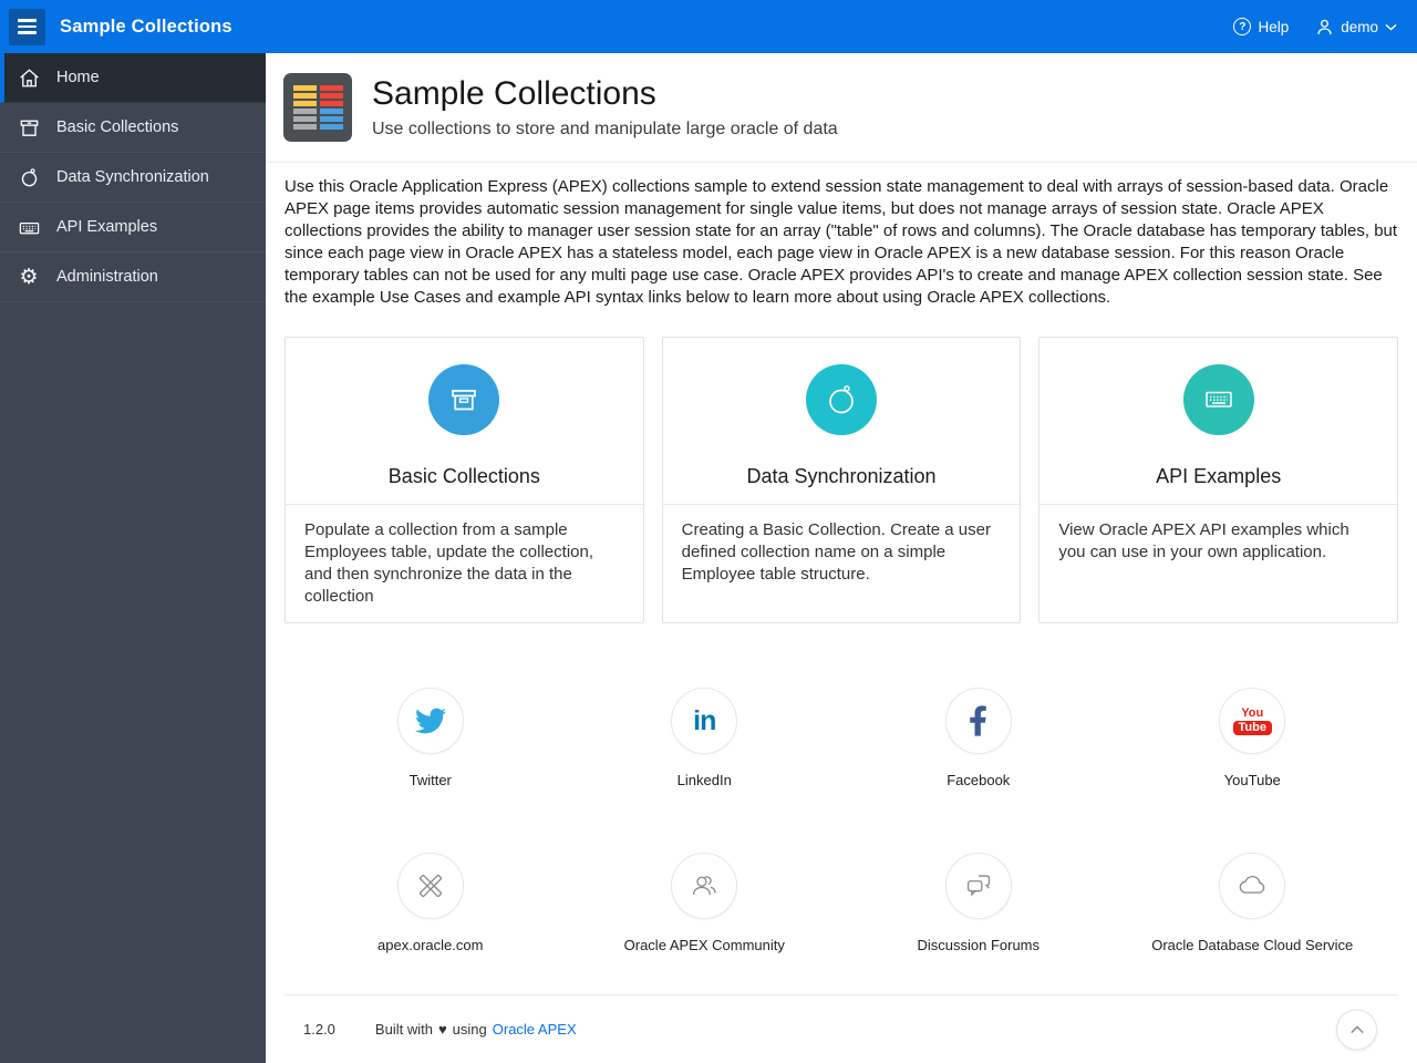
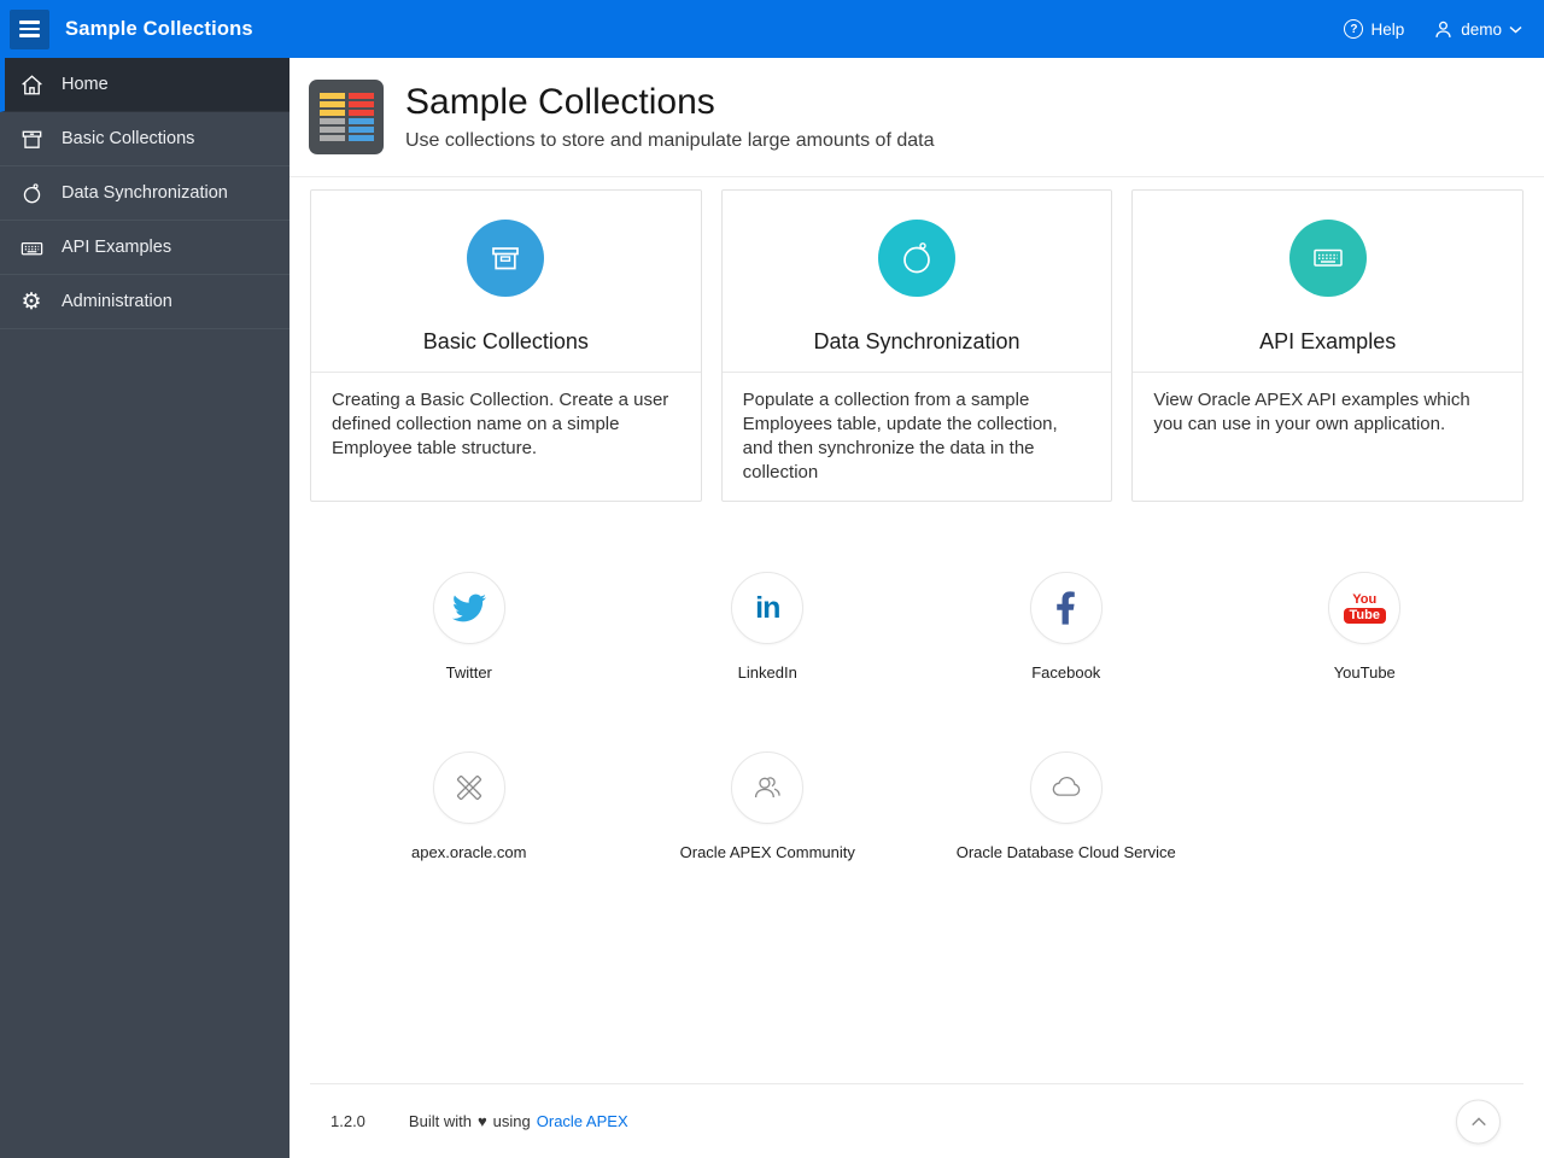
  Sample Collections
  ?
  Help
  demo
  Home
  Basic Collections
  Data Synchronization
  API Examples
  ⚙
  Administration
  Sample Collections
- Use collections to store and manipulate large oracle of data
+ Use collections to store and manipulate large amounts of data
- Use this Oracle Application Express (APEX) collections sample to extend session state management to deal with arrays of session-based data. Oracle APEX page items provides automatic session management for single value items, but does not manage arrays of session state. Oracle APEX collections provides the ability to manager user session state for an array ("table" of rows and columns). The Oracle database has temporary tables, but since each page view in Oracle APEX has a stateless model, each page view in Oracle APEX is a new database session. For this reason Oracle temporary tables can not be used for any multi page use case. Oracle APEX provides API's to create and manage APEX collection session state. See the example Use Cases and example API syntax links below to learn more about using Oracle APEX collections.
  Basic Collections
- Populate a collection from a sample Employees table, update the collection, and then synchronize the data in the collection
+ Creating a Basic Collection. Create a user defined collection name on a simple Employee table structure.
  Data Synchronization
- Creating a Basic Collection. Create a user defined collection name on a simple Employee table structure.
+ Populate a collection from a sample Employees table, update the collection, and then synchronize the data in the collection
  API Examples
  View Oracle APEX API examples which you can use in your own application.
  Twitter
  in
  LinkedIn
  Facebook
  You
  Tube
  YouTube
  apex.oracle.com
  Oracle APEX Community
- Discussion Forums
  Oracle Database Cloud Service
  1.2.0
  Built with
  ♥
  using
  Oracle APEX
